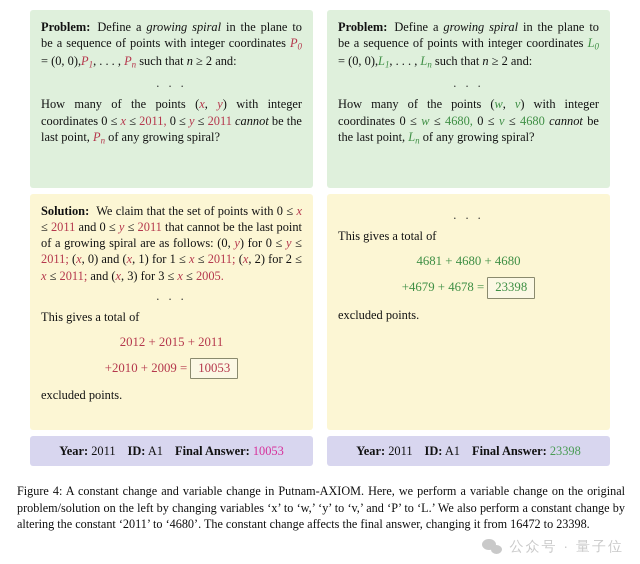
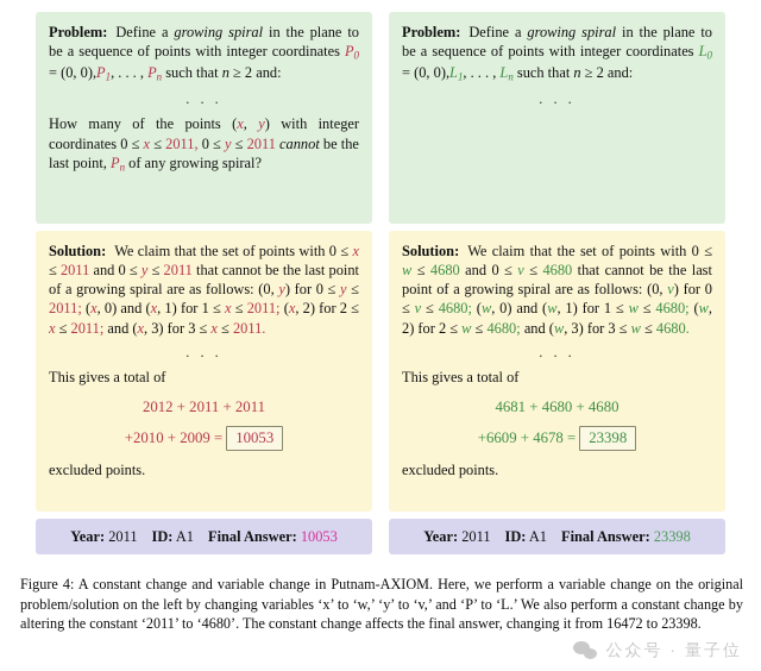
  Problem: Define a growing spiral in the plane to be a sequence of points with integer coordinates P0 = (0, 0),P1, . . . , Pn such that n ≥ 2 and:
  . . .
  How many of the points (x, y) with integer coordinates 0 ≤ x ≤ 2011, 0 ≤ y ≤ 2011 cannot be the last point, Pn of any growing spiral?
  Problem: Define a growing spiral in the plane to be a sequence of points with integer coordinates L0 = (0, 0),L1, . . . , Ln such that n ≥ 2 and:
  . . .
- How many of the points (w, v) with integer coordinates 0 ≤ w ≤ 4680, 0 ≤ v ≤ 4680 cannot be the last point, Ln of any growing spiral?
- Solution: We claim that the set of points with 0 ≤ x ≤ 2011 and 0 ≤ y ≤ 2011 that cannot be the last point of a growing spiral are as follows: (0, y) for 0 ≤ y ≤ 2011; (x, 0) and (x, 1) for 1 ≤ x ≤ 2011; (x, 2) for 2 ≤ x ≤ 2011; and (x, 3) for 3 ≤ x ≤ 2005.
+ Solution: We claim that the set of points with 0 ≤ x ≤ 2011 and 0 ≤ y ≤ 2011 that cannot be the last point of a growing spiral are as follows: (0, y) for 0 ≤ y ≤ 2011; (x, 0) and (x, 1) for 1 ≤ x ≤ 2011; (x, 2) for 2 ≤ x ≤ 2011; and (x, 3) for 3 ≤ x ≤ 2011.
  . . .
  This gives a total of
- 2012 + 2015 + 2011
+ 2012 + 2011 + 2011
  +2010 + 2009 = 10053
  excluded points.
+ Solution: We claim that the set of points with 0 ≤ w ≤ 4680 and 0 ≤ v ≤ 4680 that cannot be the last point of a growing spiral are as follows: (0, v) for 0 ≤ v ≤ 4680; (w, 0) and (w, 1) for 1 ≤ w ≤ 4680; (w, 2) for 2 ≤ w ≤ 4680; and (w, 3) for 3 ≤ w ≤ 4680.
  . . .
  This gives a total of
  4681 + 4680 + 4680
- +4679 + 4678 = 23398
+ +6609 + 4678 = 23398
  excluded points.
  Year: 2011 ID: A1 Final Answer: 10053
  Year: 2011 ID: A1 Final Answer: 23398
  Figure 4: A constant change and variable change in Putnam-AXIOM. Here, we perform a variable change on the original problem/solution on the left by changing variables ‘x’ to ‘w,’ ‘y’ to ‘v,’ and ‘P’ to ‘L.’ We also perform a constant change by altering the constant ‘2011’ to ‘4680’. The constant change affects the final answer, changing it from 16472 to 23398.
  公众号 · 量子位
